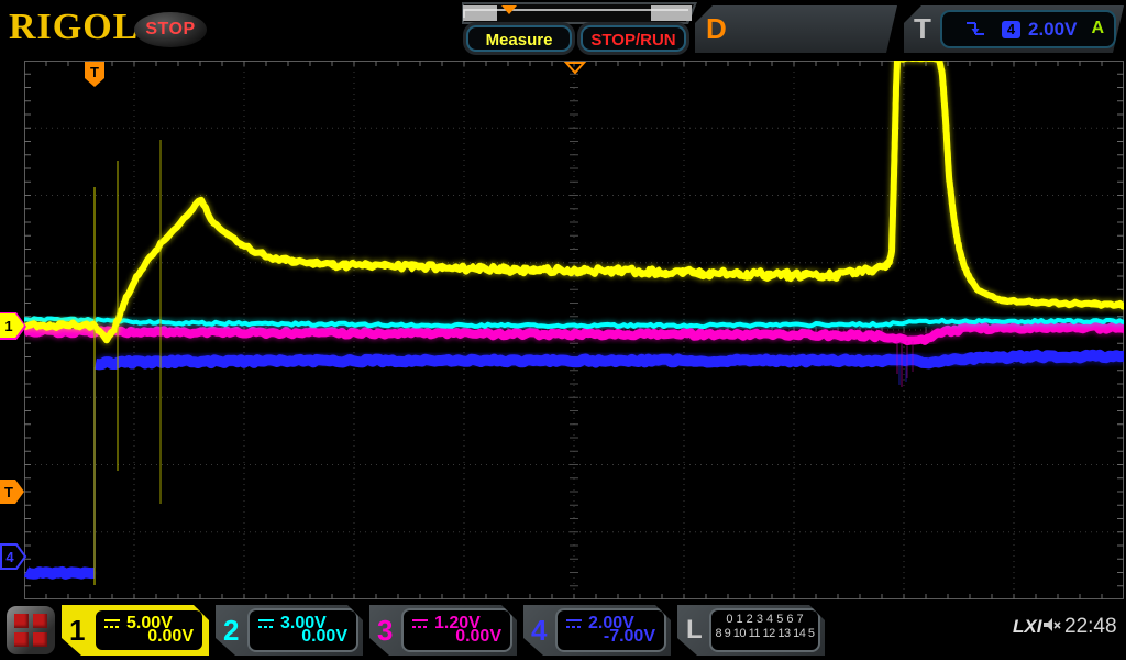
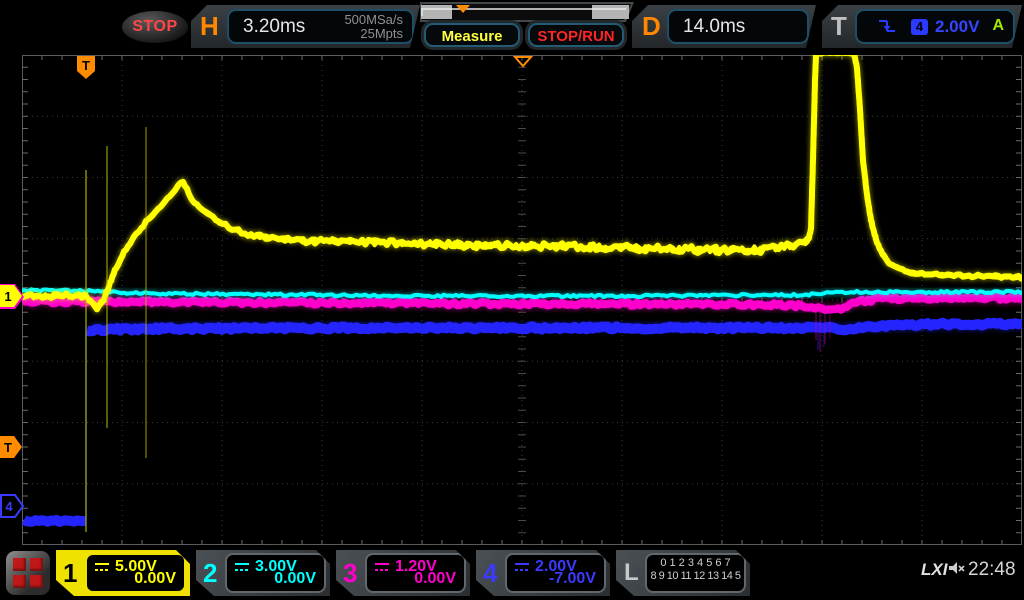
  T
  1
  T
  4
- RIGOL
  STOP
+ H
+ 3.20ms
+ 500MSa/s
+ 25Mpts
  Measure
  STOP/RUN
  D
+ 14.0ms
  T
  4
  2.00V
  A
  1
  5.00V
  0.00V
  2
  3.00V
  0.00V
  3
  1.20V
  0.00V
  4
  2.00V
  -7.00V
  L
  0 1 2 3 4 5 6 7
  8 9 10 11 12 13 14 5
  LXI
  22:48
